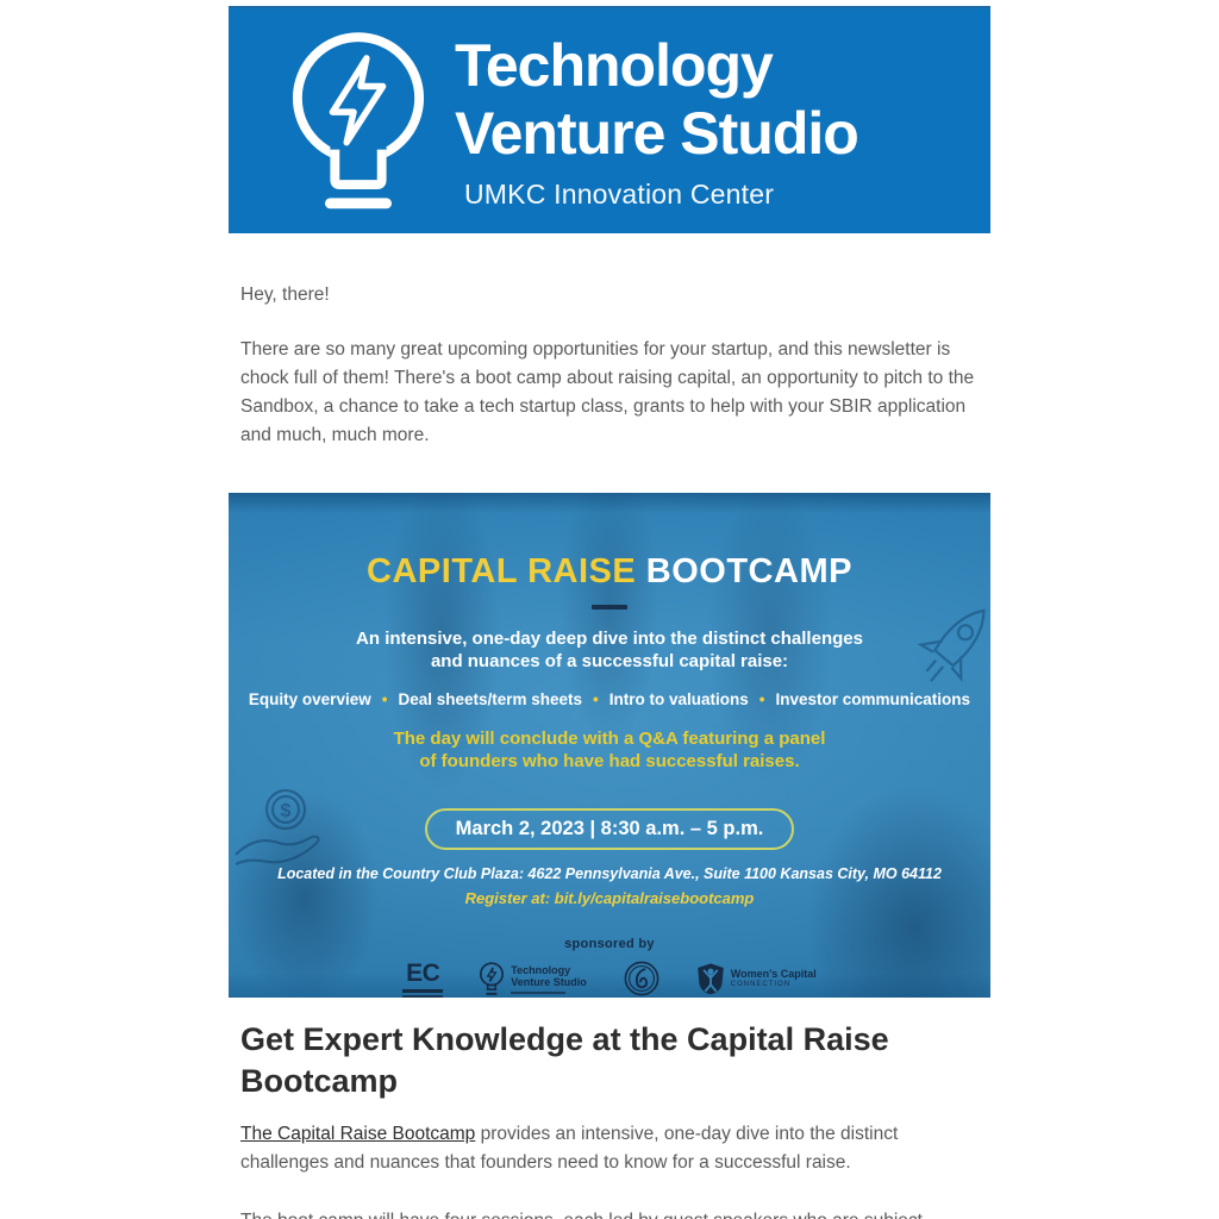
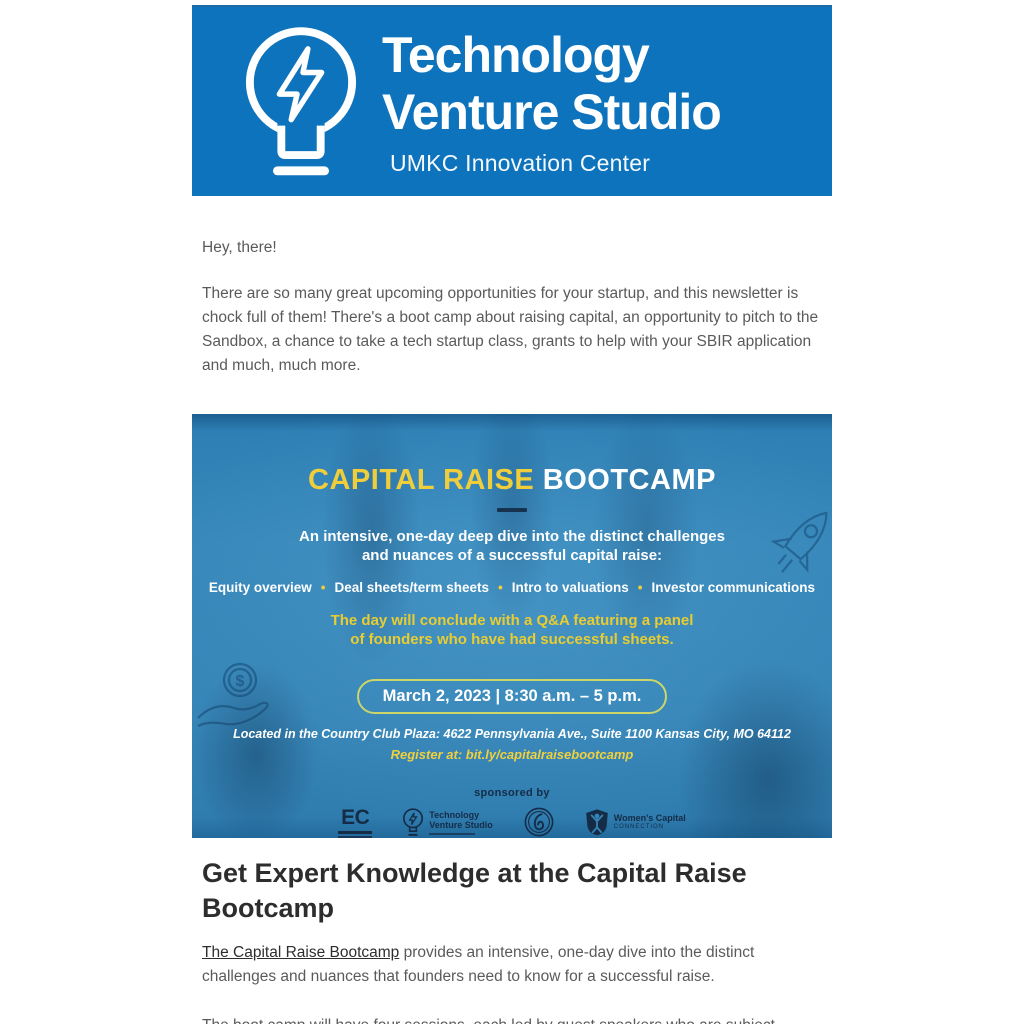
  Technology
  Venture Studio
  UMKC Innovation Center
  Hey, there!
  There are so many great upcoming opportunities for your startup, and this newsletter is chock full of them! There's a boot camp about raising capital, an opportunity to pitch to the Sandbox, a chance to take a tech startup class, grants to help with your SBIR application and much, much more.
  $
  CAPITAL RAISE BOOTCAMP
  An intensive, one-day deep dive into the distinct challenges
  and nuances of a successful capital raise:
  Equity overview • Deal sheets/term sheets • Intro to valuations • Investor communications
  The day will conclude with a Q&A featuring a panel
- of founders who have had successful raises.
+ of founders who have had successful sheets.
  March 2, 2023 | 8:30 a.m. – 5 p.m.
  Located in the Country Club Plaza: 4622 Pennsylvania Ave., Suite 1100 Kansas City, MO 64112
  Register at: bit.ly/capitalraisebootcamp
  sponsored by
  EC
  Technology
  Venture Studio
  Women's Capital
  Get Expert Knowledge at the Capital Raise Bootcamp
  The Capital Raise Bootcamp provides an intensive, one-day dive into the distinct challenges and nuances that founders need to know for a successful raise.
